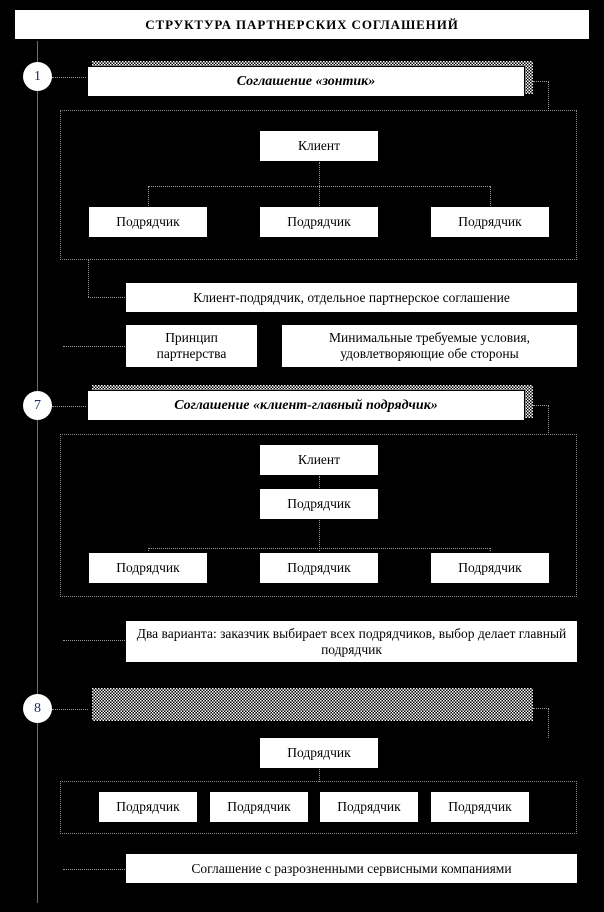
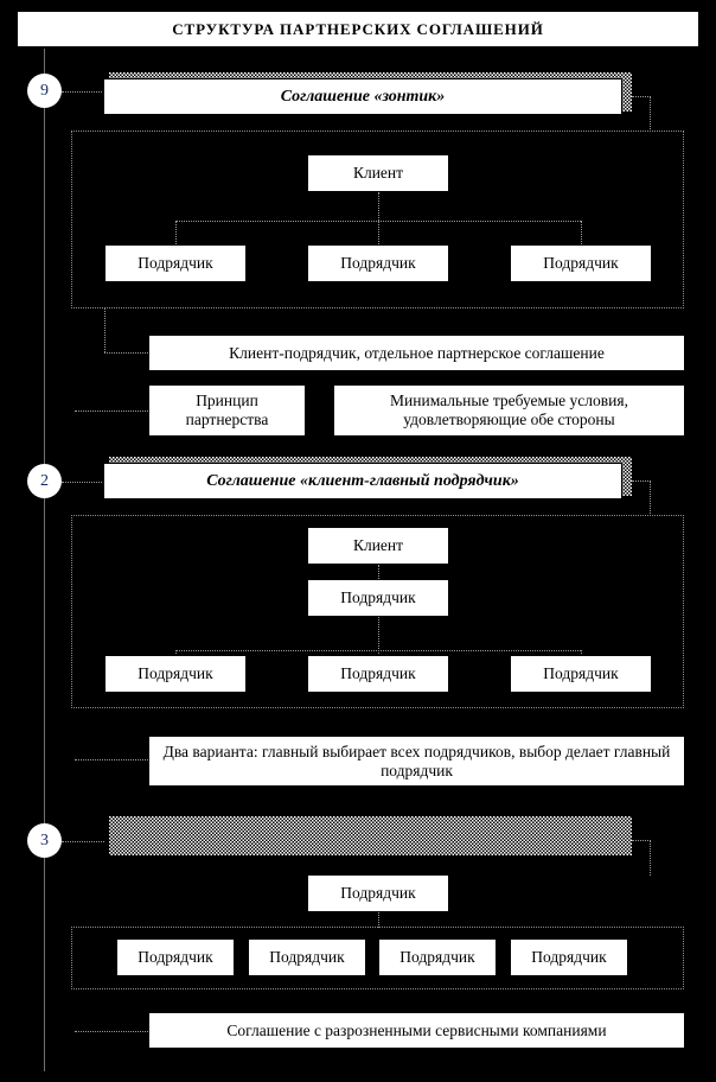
  СТРУКТУРА ПАРТНЕРСКИХ СОГЛАШЕНИЙ
- 1
+ 9
  Соглашение «зонтик»
  Клиент
  Подрядчик
  Подрядчик
  Подрядчик
  Клиент-подрядчик, отдельное партнерское соглашение
  Принцип партнерства
  Минимальные требуемые условия, удовлетворяющие обе стороны
- 7
+ 2
  Соглашение «клиент-главный подрядчик»
  Клиент
  Подрядчик
  Подрядчик
  Подрядчик
  Подрядчик
- Два варианта: заказчик выбирает всех подрядчиков, выбор делает главный подрядчик
+ Два варианта: главный выбирает всех подрядчиков, выбор делает главный подрядчик
- 8
+ 3
  Подрядчик
  Подрядчик
  Подрядчик
  Подрядчик
  Подрядчик
  Соглашение с разрозненными сервисными компаниями
